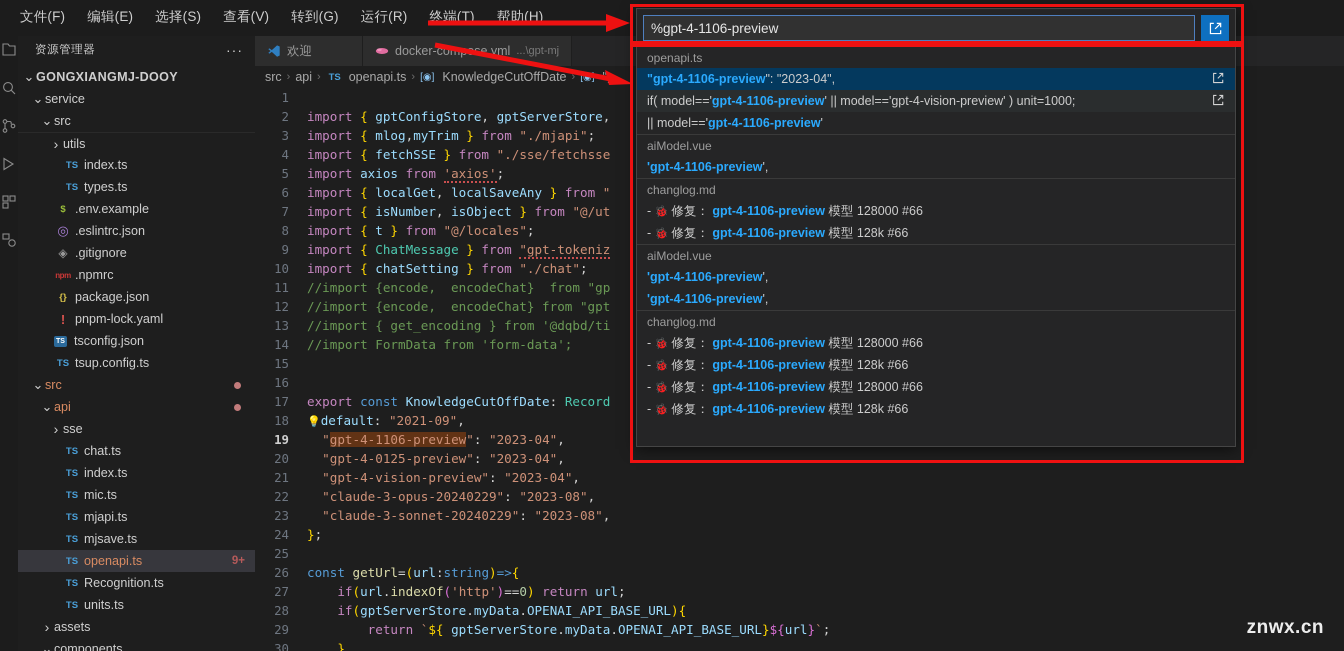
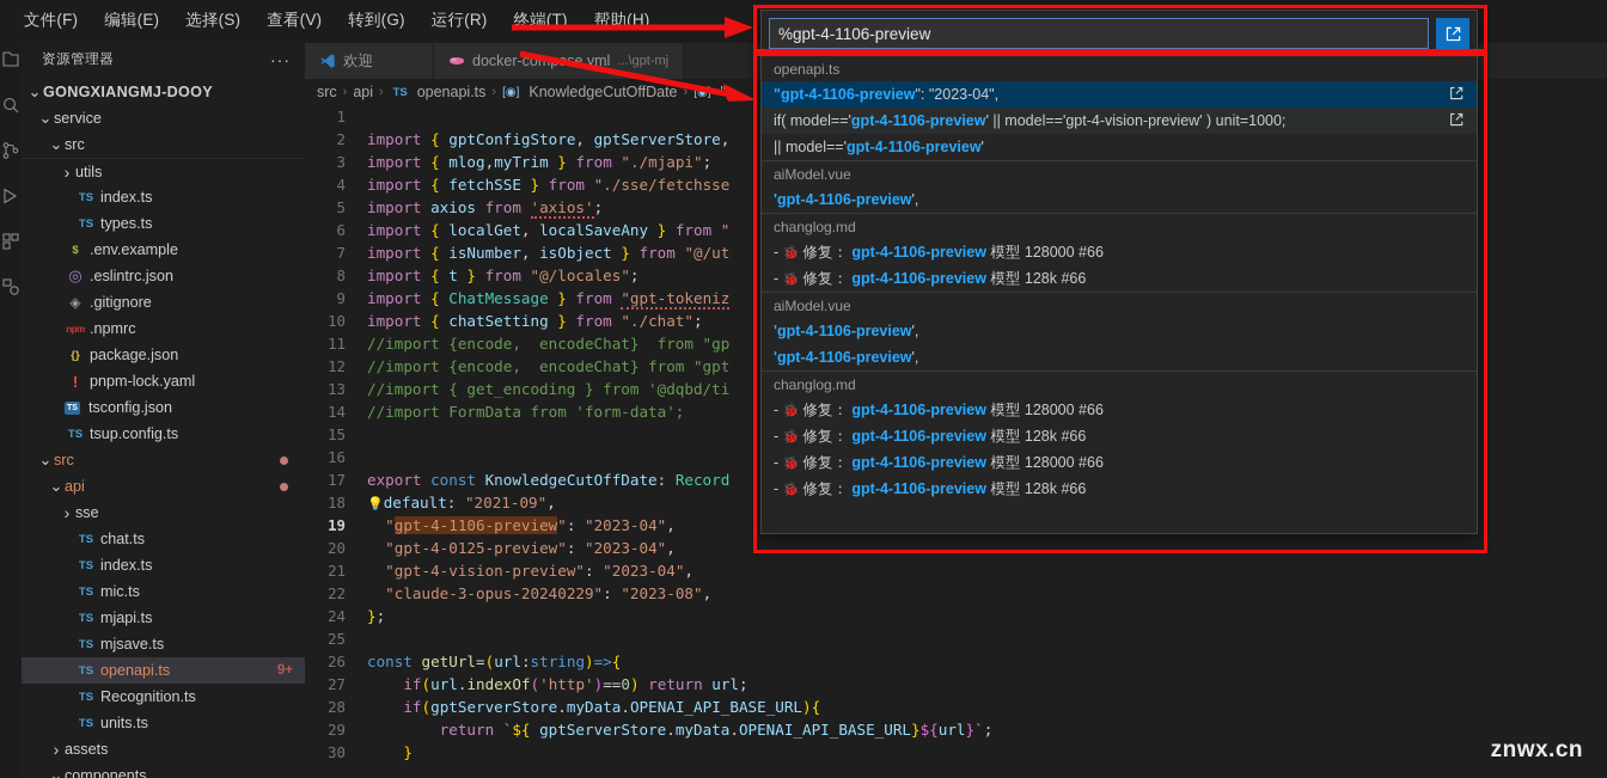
  文件(F)
  编辑(E)
  选择(S)
  查看(V)
  转到(G)
  运行(R)
  终端(T)
  帮助(H)
  资源管理器
  ···
  ⌄
  GONGXIANGMJ-DOOY
  ⌄
  service
  ⌄
  src
  ›
  utils
  TS
  index.ts
  TS
  types.ts
  $
  .env.example
  ◎
  .eslintrc.json
  ◈
  .gitignore
  npm
  .npmrc
  {}
  package.json
  !
  pnpm-lock.yaml
  tsconfig.json
  TS
  tsup.config.ts
  ⌄
  src
  ⌄
  api
  ›
  sse
  TS
  chat.ts
  TS
  index.ts
  TS
  mic.ts
  TS
  mjapi.ts
  TS
  mjsave.ts
  TS
  openapi.ts
  9+
  TS
  Recognition.ts
  TS
  units.ts
  ›
  assets
  ⌄
  components
  欢迎
  docker-coe.yml
  ...\gpt-mj
  src
  ›
  api
  ›
  TS
  openapi.ts
  ›
  [◉]
  KnowledgeCutOffDate
  ›
  1
  2
  import { gptConfigStore, gptServerStore,
  3
  import { mlog,myTrim } from "./mjapi";
  4
  import { fetchSSE } from "./sse/fetchsse
  5
  import axios from 'axios';
  6
  import { localGet, localSaveAny } from "
  7
  import { isNumber, isObject } from "@/ut
  8
  import { t } from "@/locales";
  9
  import { ChatMessage } from "gpt-tokeniz
  10
  import { chatSetting } from "./chat";
  11
  //import {encode, encodeChat} from "gp
  12
  //import {encode, encodeChat} from "gpt
  13
  //import { get_encoding } from '@dqbd/ti
  14
  //import FormData from 'form-data';
  15
  16
  17
  export const KnowledgeCutOffDate: Record
  18
  💡default: "2021-09",
  19
  "gpt-4-1106-preview": "2023-04",
  20
  "gpt-4-0125-preview": "2023-04",
  21
  "gpt-4-vision-preview": "2023-04",
  22
  "claude-3-opus-20240229": "2023-08",
- 23
- "claude-3-sonnet-20240229": "2023-08",
  24
  };
  25
  26
  const getUrl=(url:string)=>{
  27
  if(url.indexOf('http')==0) return url;
  28
  if(gptServerStore.myData.OPENAI_API_BASE_URL){
  29
  return `${ gptServerStore.myData.OPENAI_API_BASE_URL}${url}`;
  30
  }
  %gpt-4-1106-preview
  openapi.ts
  "gpt-4-1106-preview": "2023-04",
  if( model=='gpt-4-1106-preview' || model=='gpt-4-vision-preview' ) unit=1000;
  || model=='gpt-4-1106-preview'
  aiModel.vue
  'gpt-4-1106-preview',
  changlog.md
  - 🐞 修复： gpt-4-1106-preview 模型 128000 #66
  - 🐞 修复： gpt-4-1106-preview 模型 128k #66
  aiModel.vue
  'gpt-4-1106-preview',
  'gpt-4-1106-preview',
  changlog.md
  - 🐞 修复： gpt-4-1106-preview 模型 128000 #66
  - 🐞 修复： gpt-4-1106-preview 模型 128k #66
  - 🐞 修复： gpt-4-1106-preview 模型 128000 #66
  - 🐞 修复： gpt-4-1106-preview 模型 128k #66
  znwx.cn
